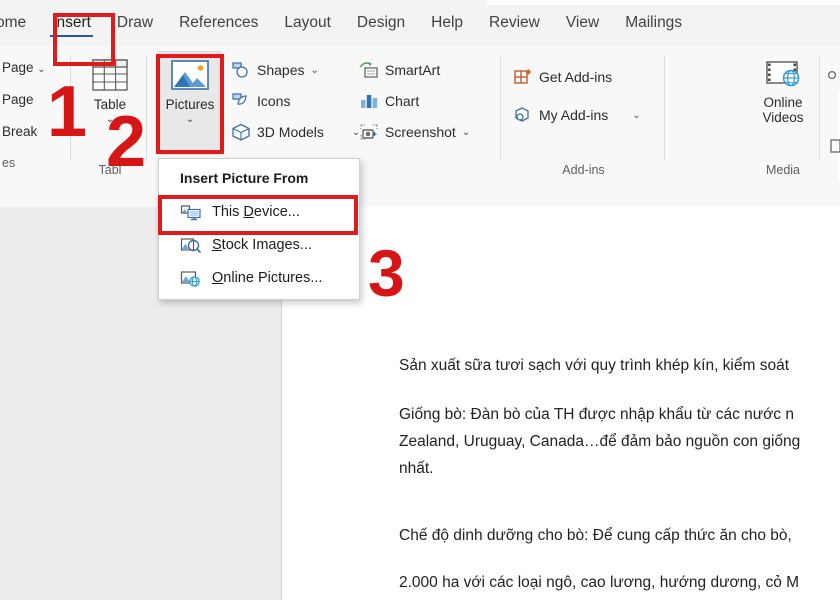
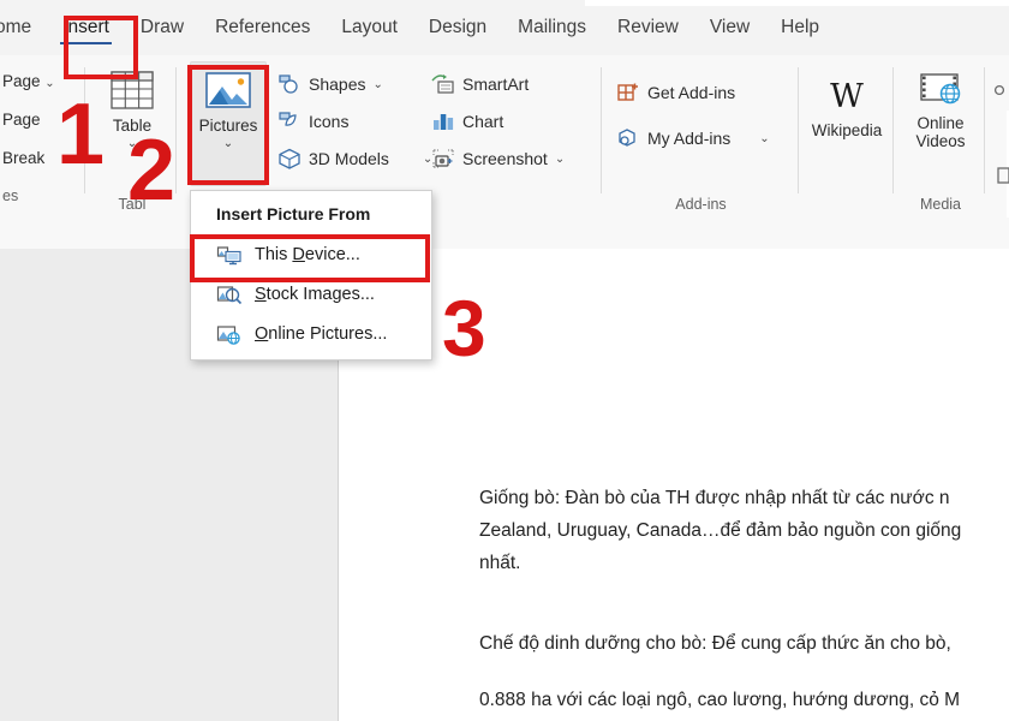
  ome
  Insert
  Draw
  References
  Layout
  Design
- Help
+ Mailings
  Review
  View
- Mailings
+ Help
  Page ⌄
  Page
  Break
  es
  Table
  ⌄
  Tabl
  Pictures
  ⌄
  Shapes
  ⌄
  Icons
  3D Models
  ⌄
  SmartArt
  Chart
  Screenshot
  ⌄
  Get Add-ins
  My Add-ins
  ⌄
  Add-ins
+ W
+ Wikipedia
  Online
  Videos
  Media
- Sản xuất sữa tươi sạch với quy trình khép kín, kiểm soát
- Giống bò: Đàn bò của TH được nhập khẩu từ các nước n
+ Giống bò: Đàn bò của TH được nhập nhất từ các nước n
  Zealand, Uruguay, Canada…để đảm bảo nguồn con giống
  nhất.
  Chế độ dinh dưỡng cho bò: Để cung cấp thức ăn cho bò,
- 2.000 ha với các loại ngô, cao lương, hướng dương, cỏ M
+ 0.888 ha với các loại ngô, cao lương, hướng dương, cỏ M
  Insert Picture From
  This Device...
  Stock Images...
  Online Pictures...
  1
  2
  3
